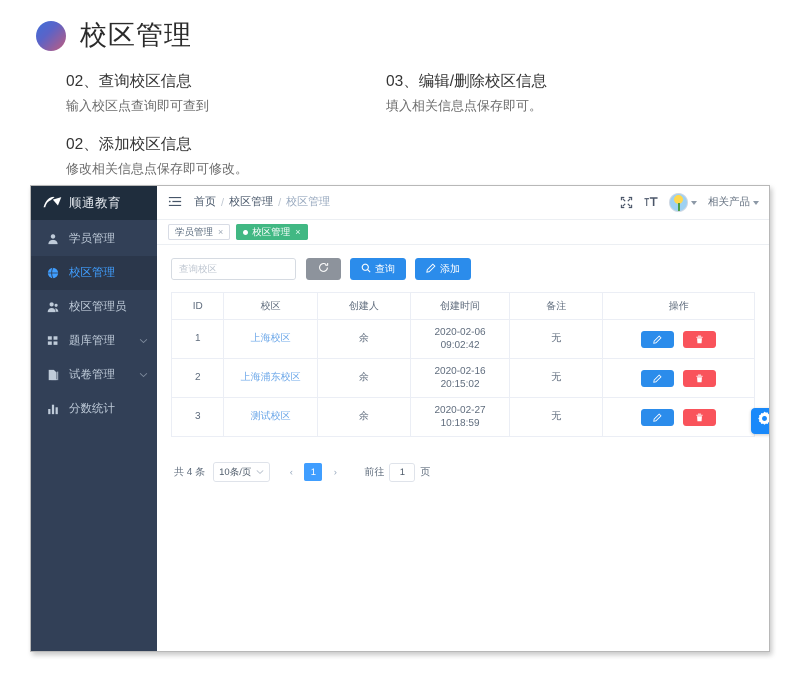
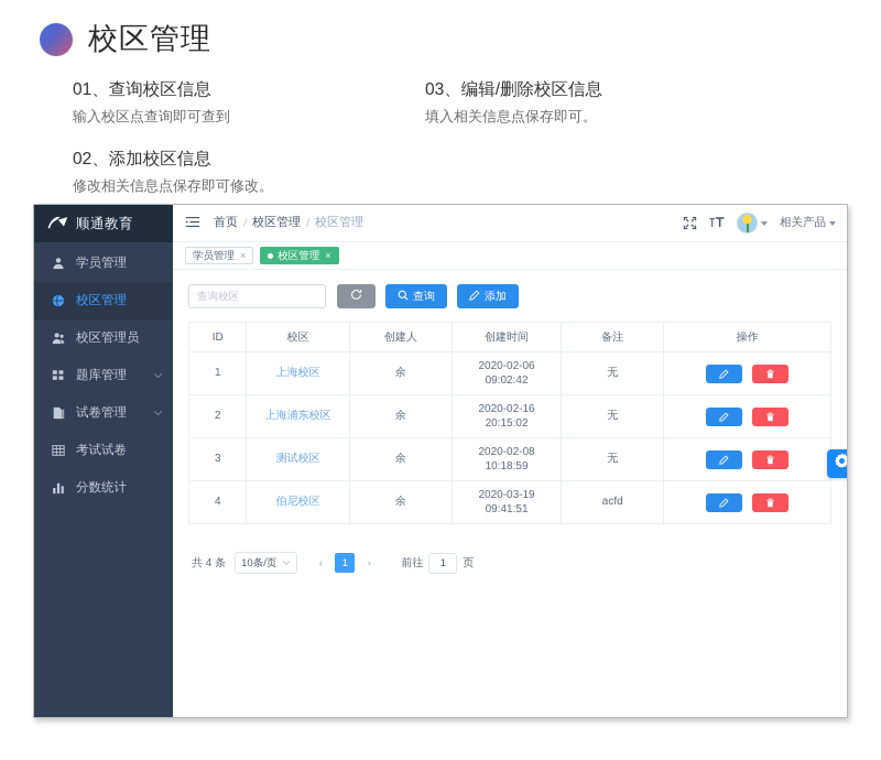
  校区管理
- 02、查询校区信息
+ 01、查询校区信息
  输入校区点查询即可查到
  02、添加校区信息
  修改相关信息点保存即可修改。
  03、编辑/删除校区信息
  填入相关信息点保存即可。
  顺通教育
  学员管理
  校区管理
  校区管理员
  题库管理
  试卷管理
+ 考试试卷
  分数统计
  首页
  /
  校区管理
  /
  校区管理
  相关产品
  学员管理
  ×
  校区管理
  ×
  查询校区
  查询
  添加
  ID	校区	创建人	创建时间	备注	操作
  1	上海校区	余	2020-02-06 09:02:42	无
  2	上海浦东校区	余	2020-02-16 20:15:02	无
- 3	测试校区	余	2020-02-27 10:18:59	无
+ 3	测试校区	余	2020-02-08 10:18:59	无
+ 4	伯尼校区	余	2020-03-19 09:41:51	acfd
  共 4 条
  10条/页
  ‹
  1
  ›
  前往
  1
  页
